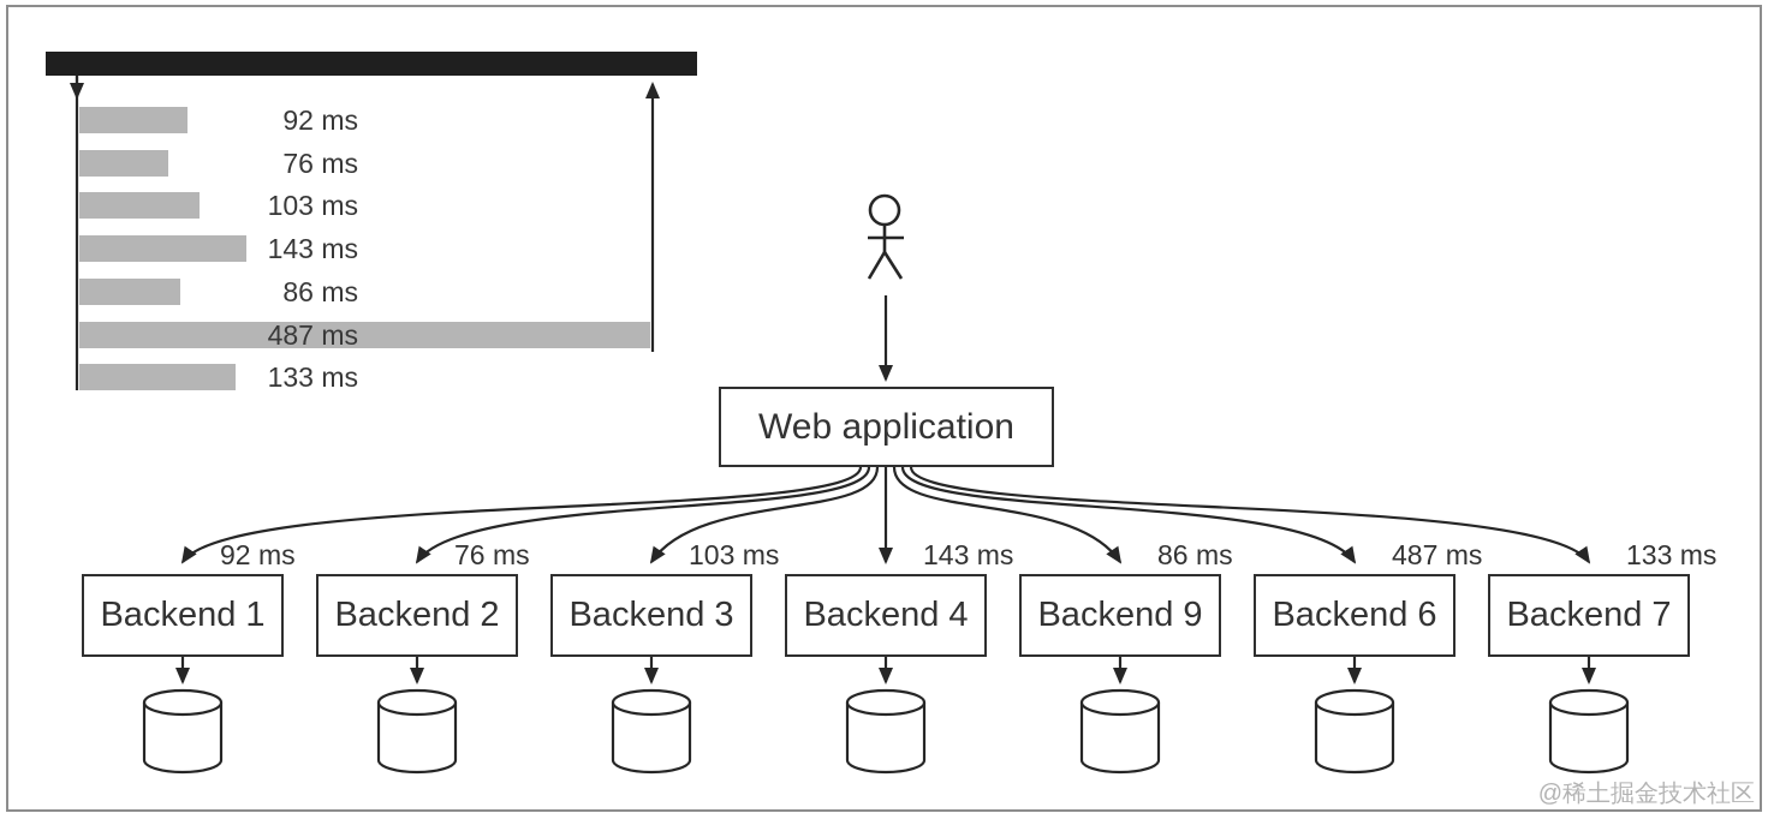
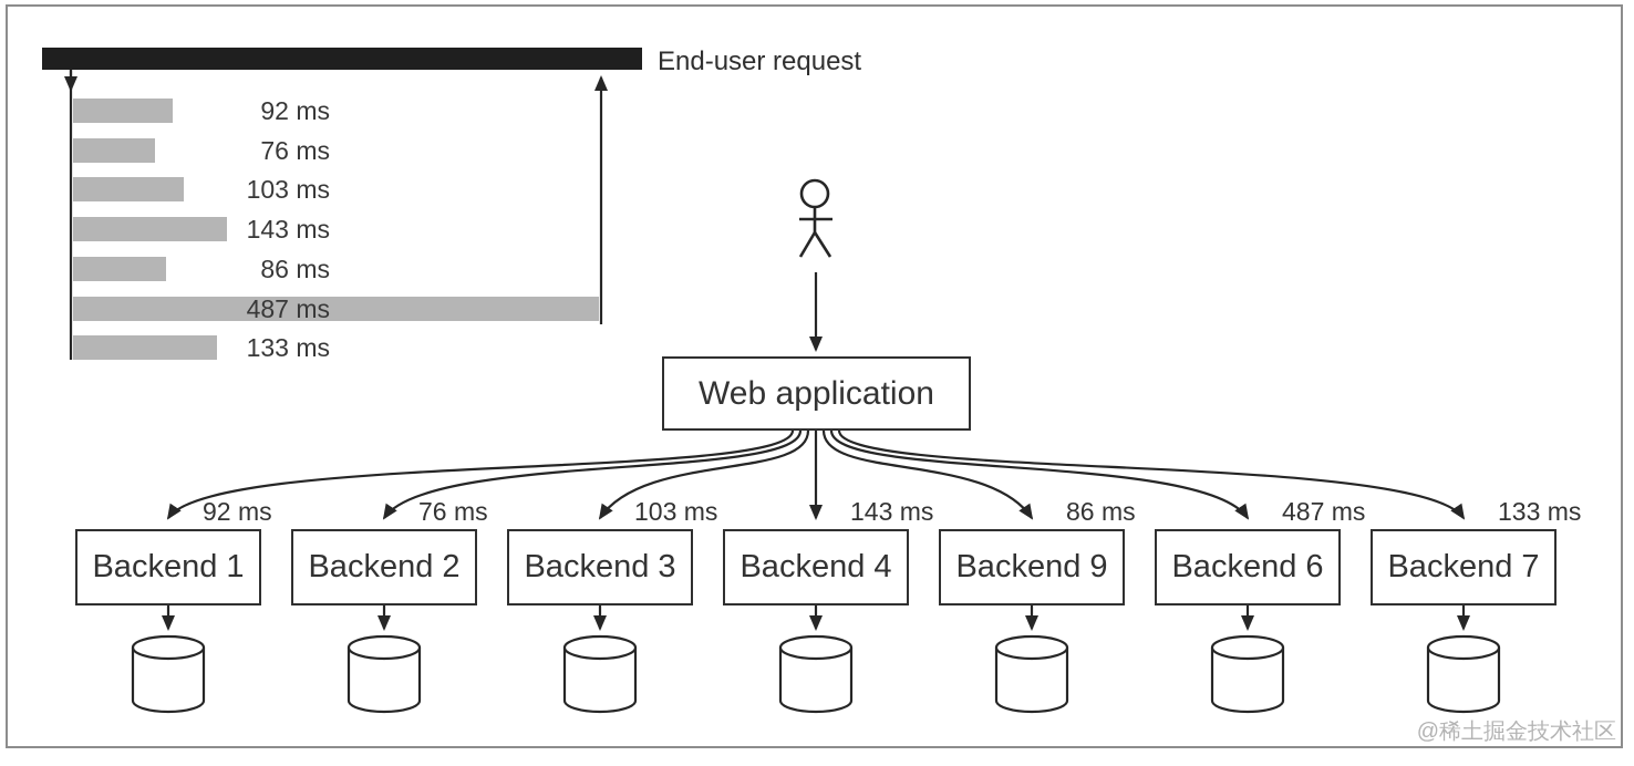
+ End-user request
  92 ms
  76 ms
  103 ms
  143 ms
  86 ms
  487 ms
  133 ms
  Web application
  92 ms
  Backend 1
  76 ms
  Backend 2
  103 ms
  Backend 3
  143 ms
  Backend 4
  86 ms
  Backend 9
  487 ms
  Backend 6
  133 ms
  Backend 7
  @稀土掘金技术社区
